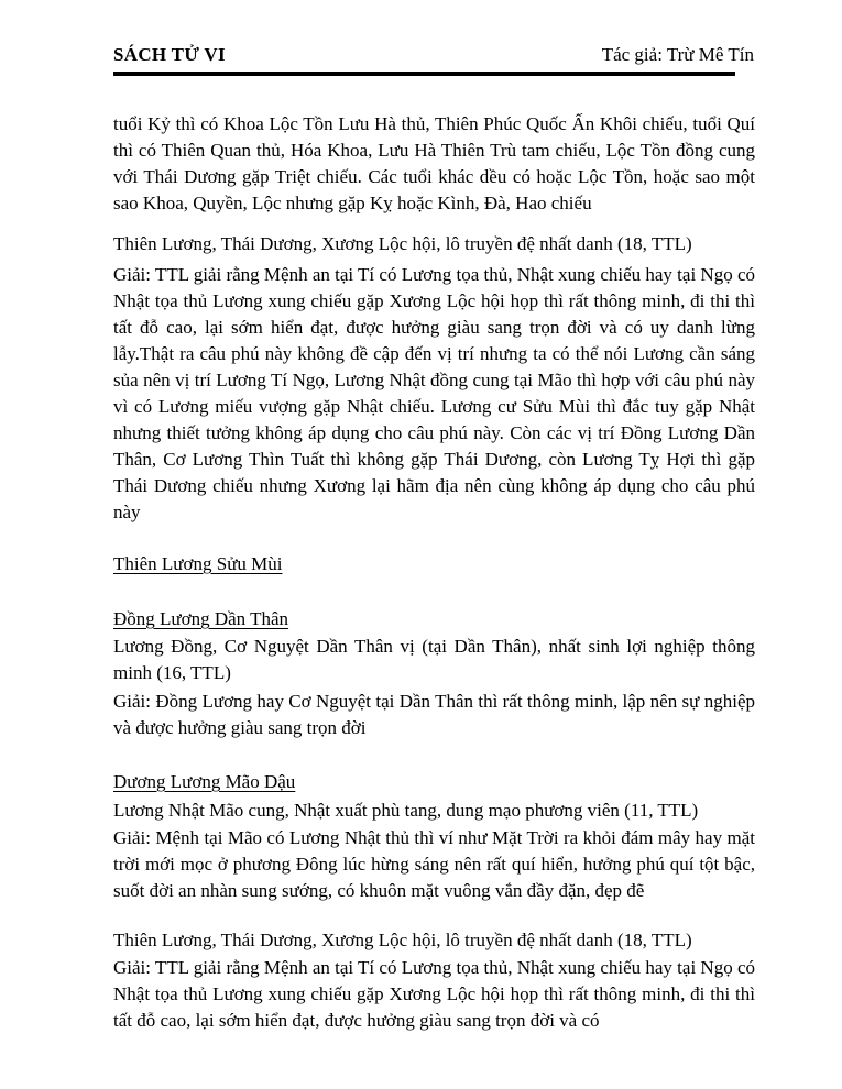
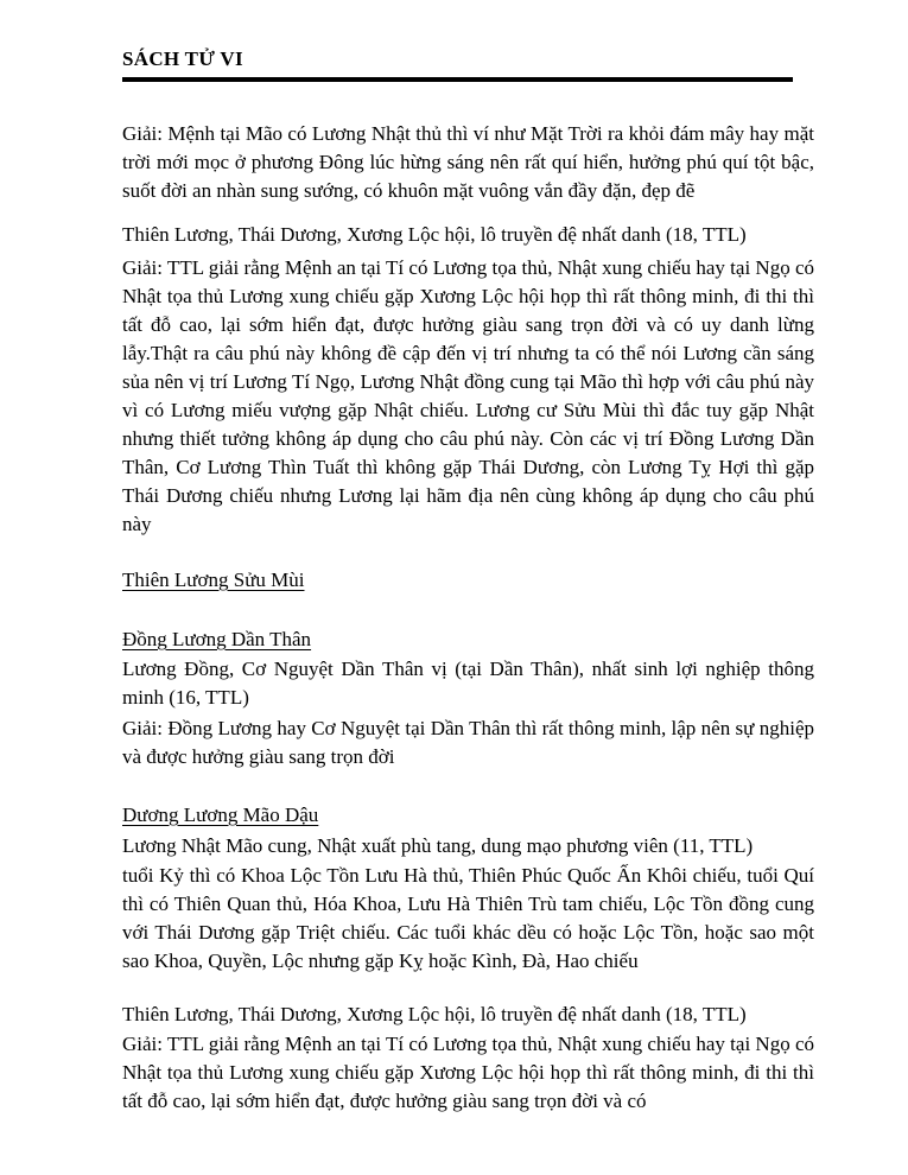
  SÁCH TỬ VI
- Tác giả: Trừ Mê Tín
- tuổi Kỷ thì có Khoa Lộc Tồn Lưu Hà thủ, Thiên Phúc Quốc Ấn Khôi chiếu, tuổi Quí thì có Thiên Quan thủ, Hóa Khoa, Lưu Hà Thiên Trù tam chiếu, Lộc Tồn đồng cung với Thái Dương gặp Triệt chiếu. Các tuổi khác dều có hoặc Lộc Tồn, hoặc sao một sao Khoa, Quyền, Lộc nhưng gặp Kỵ hoặc Kình, Đà, Hao chiếu
+ Giải: Mệnh tại Mão có Lương Nhật thủ thì ví như Mặt Trời ra khỏi đám mây hay mặt trời mới mọc ở phương Đông lúc hừng sáng nên rất quí hiển, hưởng phú quí tột bậc, suốt đời an nhàn sung sướng, có khuôn mặt vuông vắn đầy đặn, đẹp đẽ
  Thiên Lương, Thái Dương, Xương Lộc hội, lô truyền đệ nhất danh (18, TTL)
- Giải: TTL giải rằng Mệnh an tại Tí có Lương tọa thủ, Nhật xung chiếu hay tại Ngọ có Nhật tọa thủ Lương xung chiếu gặp Xương Lộc hội họp thì rất thông minh, đi thi thì tất đỗ cao, lại sớm hiển đạt, được hưởng giàu sang trọn đời và có uy danh lừng lẫy.Thật ra câu phú này không đề cập đến vị trí nhưng ta có thể nói Lương cần sáng sủa nên vị trí Lương Tí Ngọ, Lương Nhật đồng cung tại Mão thì hợp với câu phú này vì có Lương miếu vượng gặp Nhật chiếu. Lương cư Sửu Mùi thì đắc tuy gặp Nhật nhưng thiết tưởng không áp dụng cho câu phú này. Còn các vị trí Đồng Lương Dần Thân, Cơ Lương Thìn Tuất thì không gặp Thái Dương, còn Lương Tỵ Hợi thì gặp Thái Dương chiếu nhưng Xương lại hãm địa nên cùng không áp dụng cho câu phú này
+ Giải: TTL giải rằng Mệnh an tại Tí có Lương tọa thủ, Nhật xung chiếu hay tại Ngọ có Nhật tọa thủ Lương xung chiếu gặp Xương Lộc hội họp thì rất thông minh, đi thi thì tất đỗ cao, lại sớm hiển đạt, được hưởng giàu sang trọn đời và có uy danh lừng lẫy.Thật ra câu phú này không đề cập đến vị trí nhưng ta có thể nói Lương cần sáng sủa nên vị trí Lương Tí Ngọ, Lương Nhật đồng cung tại Mão thì hợp với câu phú này vì có Lương miếu vượng gặp Nhật chiếu. Lương cư Sửu Mùi thì đắc tuy gặp Nhật nhưng thiết tưởng không áp dụng cho câu phú này. Còn các vị trí Đồng Lương Dần Thân, Cơ Lương Thìn Tuất thì không gặp Thái Dương, còn Lương Tỵ Hợi thì gặp Thái Dương chiếu nhưng Lương lại hãm địa nên cùng không áp dụng cho câu phú này
  Thiên Lương Sửu Mùi
  Đồng Lương Dần Thân
  Lương Đồng, Cơ Nguyệt Dần Thân vị (tại Dần Thân), nhất sinh lợi nghiệp thông minh (16, TTL)
  Giải: Đồng Lương hay Cơ Nguyệt tại Dần Thân thì rất thông minh, lập nên sự nghiệp và được hưởng giàu sang trọn đời
  Dương Lương Mão Dậu
  Lương Nhật Mão cung, Nhật xuất phù tang, dung mạo phương viên (11, TTL)
- Giải: Mệnh tại Mão có Lương Nhật thủ thì ví như Mặt Trời ra khỏi đám mây hay mặt trời mới mọc ở phương Đông lúc hừng sáng nên rất quí hiển, hưởng phú quí tột bậc, suốt đời an nhàn sung sướng, có khuôn mặt vuông vắn đầy đặn, đẹp đẽ
+ tuổi Kỷ thì có Khoa Lộc Tồn Lưu Hà thủ, Thiên Phúc Quốc Ấn Khôi chiếu, tuổi Quí thì có Thiên Quan thủ, Hóa Khoa, Lưu Hà Thiên Trù tam chiếu, Lộc Tồn đồng cung với Thái Dương gặp Triệt chiếu. Các tuổi khác dều có hoặc Lộc Tồn, hoặc sao một sao Khoa, Quyền, Lộc nhưng gặp Kỵ hoặc Kình, Đà, Hao chiếu
  Thiên Lương, Thái Dương, Xương Lộc hội, lô truyền đệ nhất danh (18, TTL)
  Giải: TTL giải rằng Mệnh an tại Tí có Lương tọa thủ, Nhật xung chiếu hay tại Ngọ có Nhật tọa thủ Lương xung chiếu gặp Xương Lộc hội họp thì rất thông minh, đi thi thì tất đỗ cao, lại sớm hiển đạt, được hưởng giàu sang trọn đời và có
